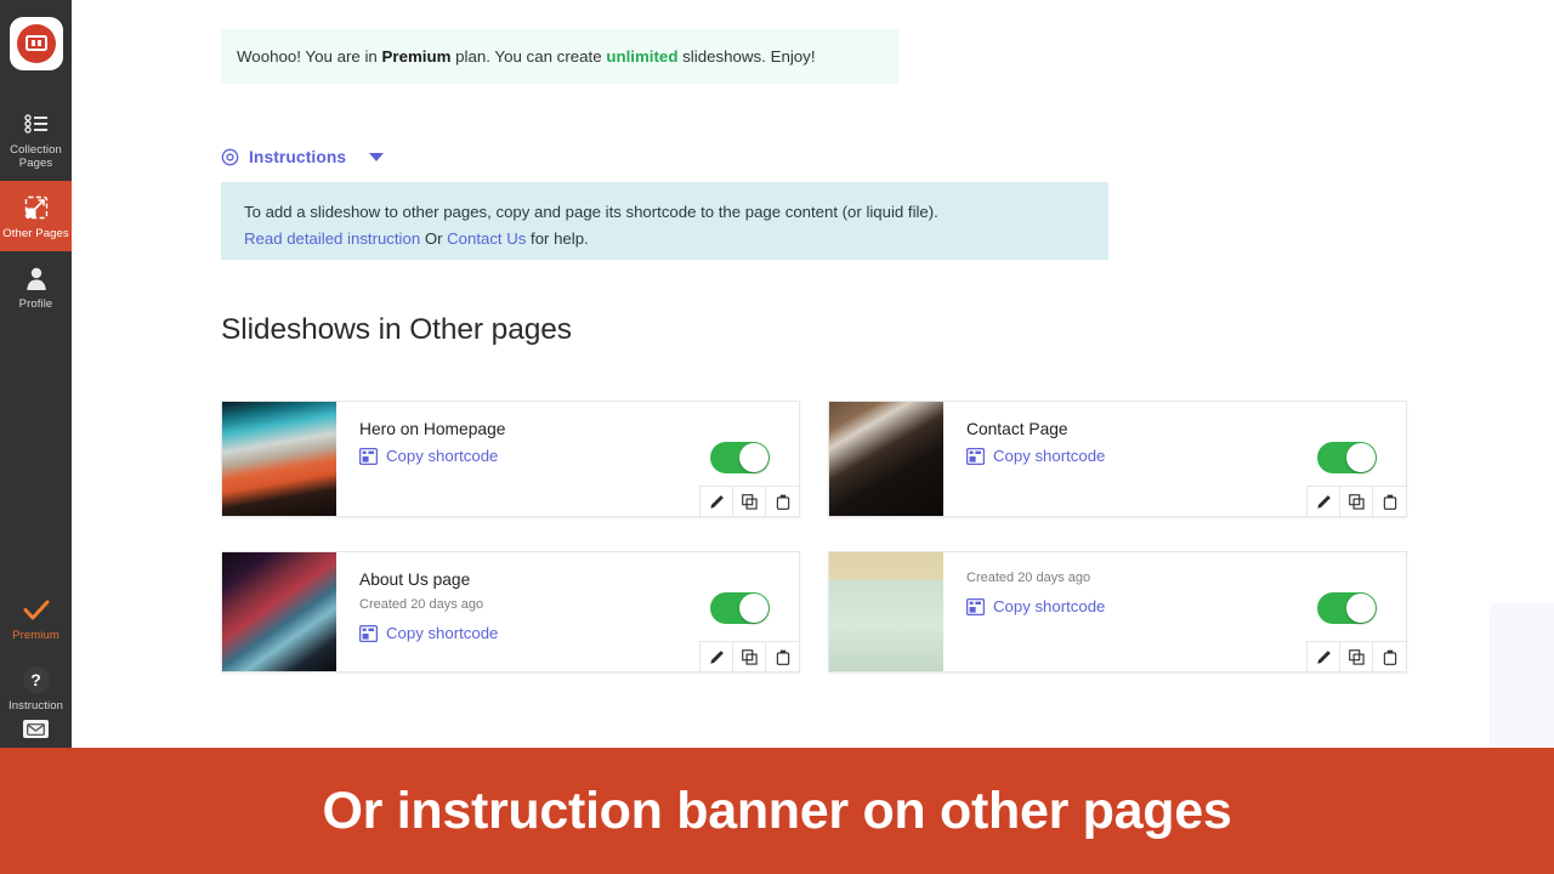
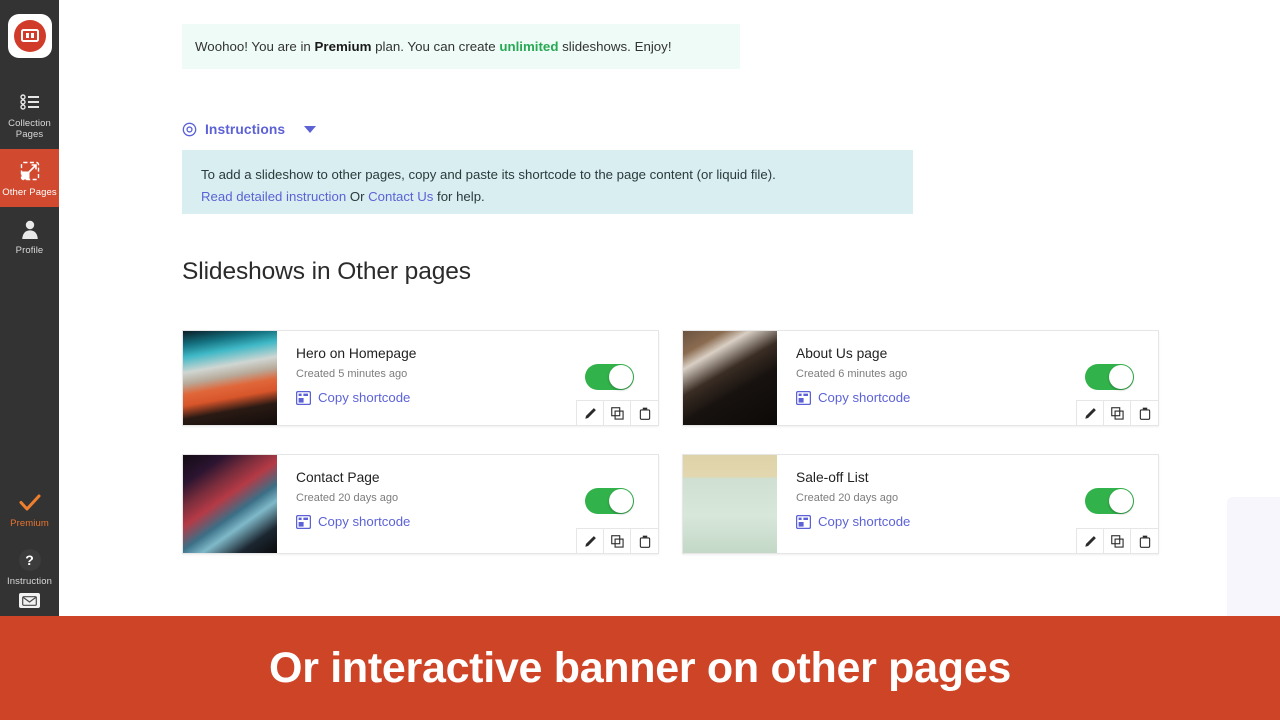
  Collection
  Pages
  Other Pages
  Profile
  Premium
  ?
  Instruction
  Woohoo! You are in Premium plan. You can create unlimited slideshows. Enjoy!
  Instructions
- To add a slideshow to other pages, copy and page its shortcode to the page content (or liquid file).
+ To add a slideshow to other pages, copy and paste its shortcode to the page content (or liquid file).
  Read detailed instruction Or Contact Us for help.
  Slideshows in Other pages
  Hero on Homepage
+ Created 5 minutes ago
  Copy shortcode
- Contact Page
+ About Us page
+ Created 6 minutes ago
  Copy shortcode
- About Us page
+ Contact Page
  Created 20 days ago
  Copy shortcode
+ Sale-off List
  Created 20 days ago
  Copy shortcode
- Or instruction banner on other pages
+ Or interactive banner on other pages
